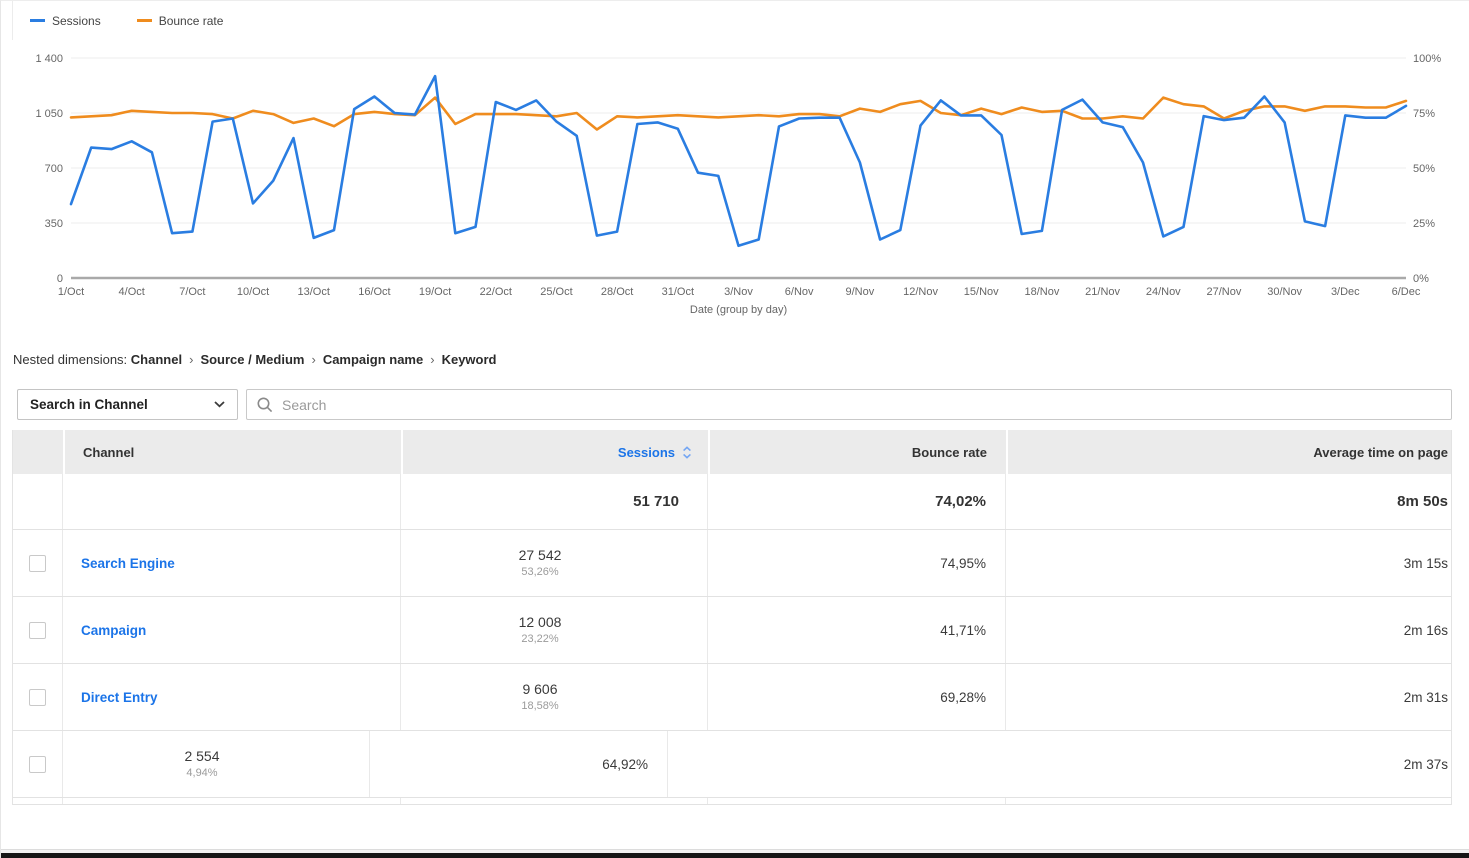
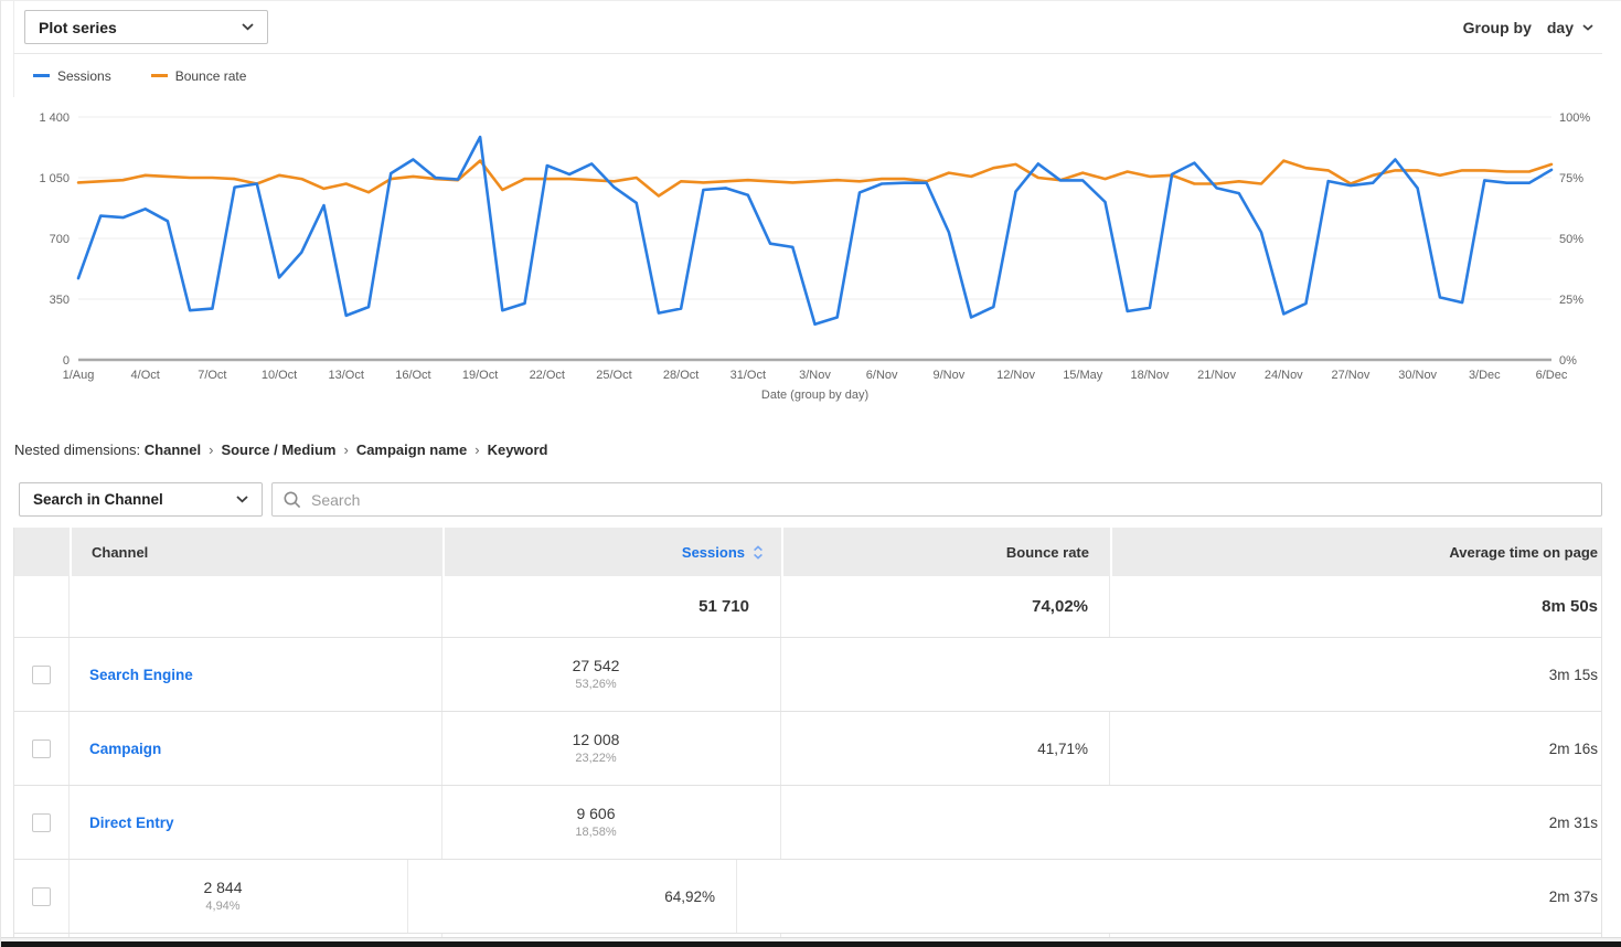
+ Plot series
+ Group by
+ day
  Sessions
  Bounce rate
  1 400
  100%
  1 050
  75%
  700
  50%
  350
  25%
  0
  0%
- 1/Oct
+ 1/Aug
  4/Oct
  7/Oct
  10/Oct
  13/Oct
  16/Oct
  19/Oct
  22/Oct
  25/Oct
  28/Oct
  31/Oct
  3/Nov
  6/Nov
  9/Nov
  12/Nov
- 15/Nov
+ 15/May
  18/Nov
  21/Nov
  24/Nov
  27/Nov
  30/Nov
  3/Dec
  6/Dec
  Date (group by day)
  Nested dimensions: Channel › Source / Medium › Campaign name › Keyword
  Search in Channel
  Search
  Channel
  Sessions
  Bounce rate
  Average time on page
  51 710
  74,02%
  8m 50s
  Search Engine
  27 542
  53,26%
- 74,95%
  3m 15s
  Campaign
  12 008
  23,22%
  41,71%
  2m 16s
  Direct Entry
  9 606
  18,58%
- 69,28%
  2m 31s
- 2 554
+ 2 844
  4,94%
  64,92%
  2m 37s
